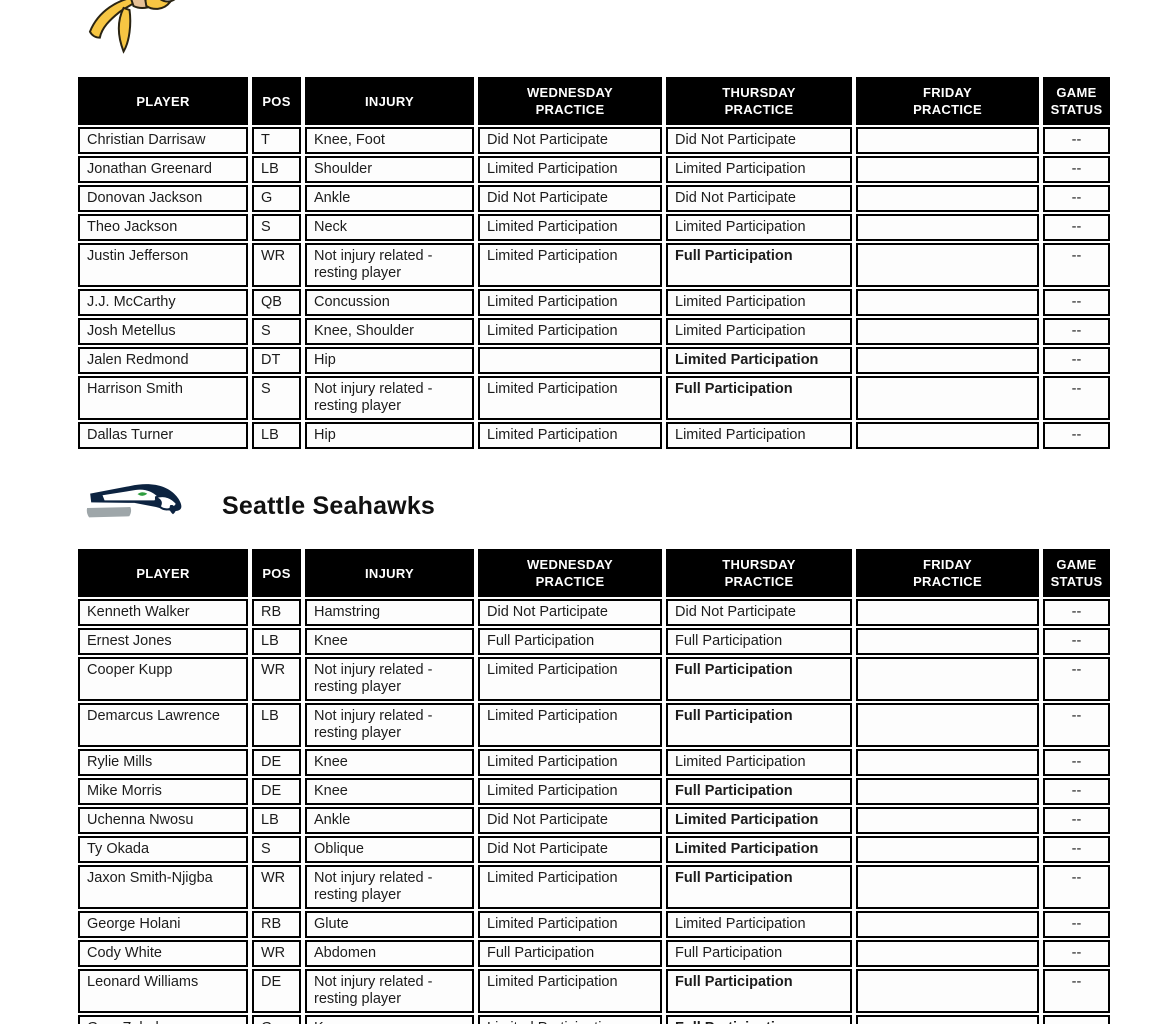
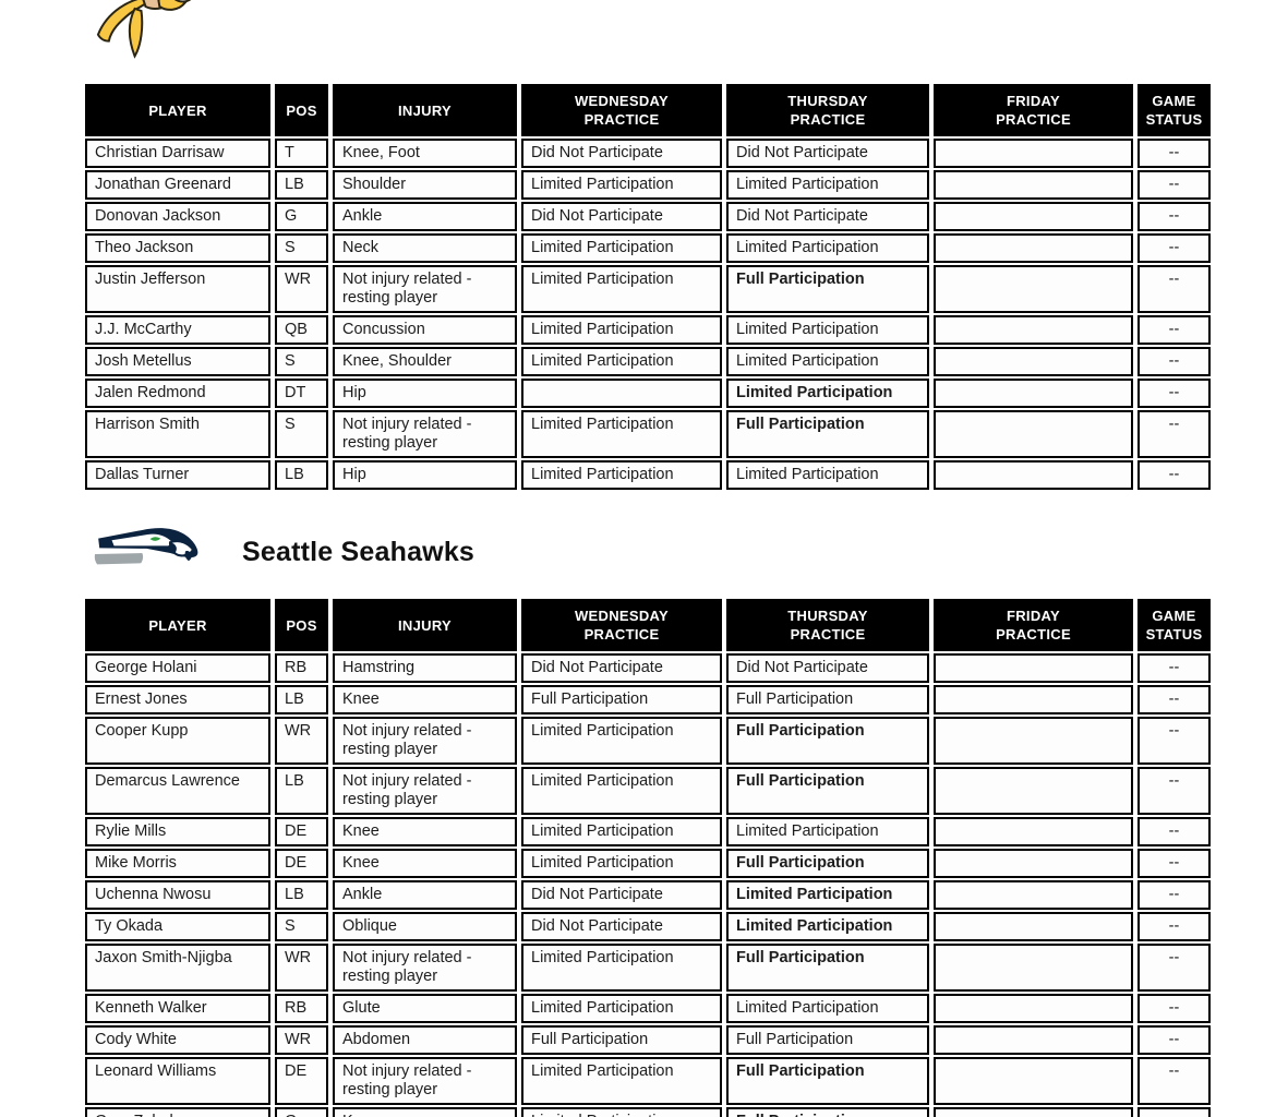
  PLAYER	POS	INJURY	WEDNESDAY PRACTICE	THURSDAY PRACTICE	FRIDAY PRACTICE	GAME STATUS
  Christian Darrisaw	T	Knee, Foot	Did Not Participate	Did Not Participate		--
  Jonathan Greenard	LB	Shoulder	Limited Participation	Limited Participation		--
  Donovan Jackson	G	Ankle	Did Not Participate	Did Not Participate		--
  Theo Jackson	S	Neck	Limited Participation	Limited Participation		--
  Justin Jefferson	WR	Not injury related - resting player	Limited Participation	Full Participation		--
  J.J. McCarthy	QB	Concussion	Limited Participation	Limited Participation		--
  Josh Metellus	S	Knee, Shoulder	Limited Participation	Limited Participation		--
  Jalen Redmond	DT	Hip		Limited Participation		--
  Harrison Smith	S	Not injury related - resting player	Limited Participation	Full Participation		--
  Dallas Turner	LB	Hip	Limited Participation	Limited Participation		--
  Seattle Seahawks
  PLAYER	POS	INJURY	WEDNESDAY PRACTICE	THURSDAY PRACTICE	FRIDAY PRACTICE	GAME STATUS
- Kenneth Walker	RB	Hamstring	Did Not Participate	Did Not Participate		--
+ George Holani	RB	Hamstring	Did Not Participate	Did Not Participate		--
  Ernest Jones	LB	Knee	Full Participation	Full Participation		--
  Cooper Kupp	WR	Not injury related - resting player	Limited Participation	Full Participation		--
  Demarcus Lawrence	LB	Not injury related - resting player	Limited Participation	Full Participation		--
  Rylie Mills	DE	Knee	Limited Participation	Limited Participation		--
  Mike Morris	DE	Knee	Limited Participation	Full Participation		--
  Uchenna Nwosu	LB	Ankle	Did Not Participate	Limited Participation		--
  Ty Okada	S	Oblique	Did Not Participate	Limited Participation		--
  Jaxon Smith-Njigba	WR	Not injury related - resting player	Limited Participation	Full Participation		--
- George Holani	RB	Glute	Limited Participation	Limited Participation		--
+ Kenneth Walker	RB	Glute	Limited Participation	Limited Participation		--
  Cody White	WR	Abdomen	Full Participation	Full Participation		--
  Leonard Williams	DE	Not injury related - resting player	Limited Participation	Full Participation		--
